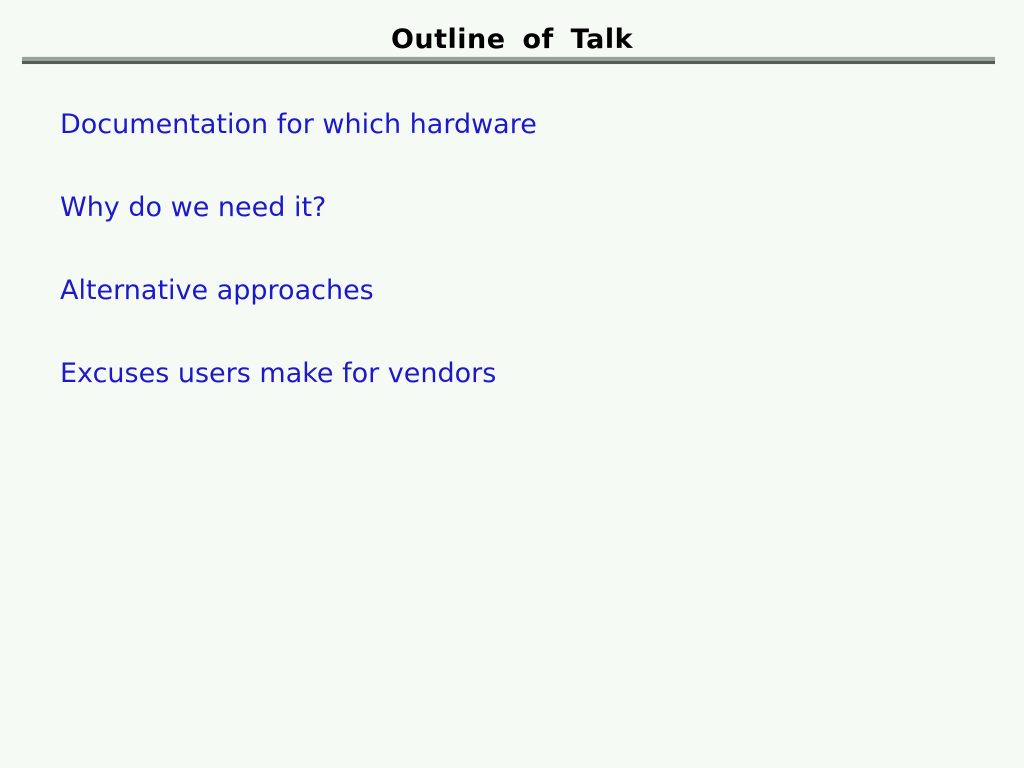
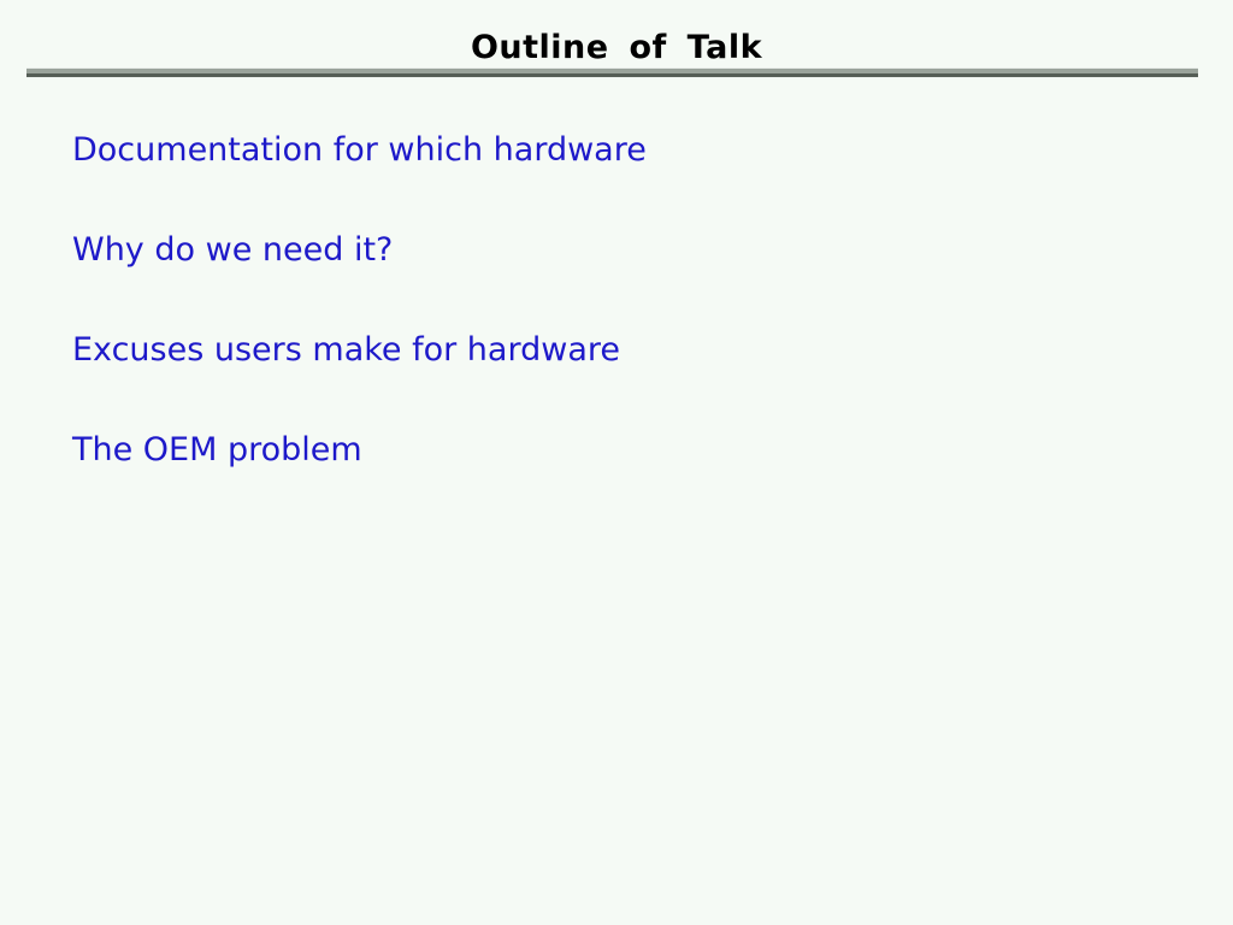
  Outline of Talk
  Documentation for which hardware
  Why do we need it?
- Alternative approaches
- Excuses users make for vendors
+ Excuses users make for hardware
+ The OEM problem
